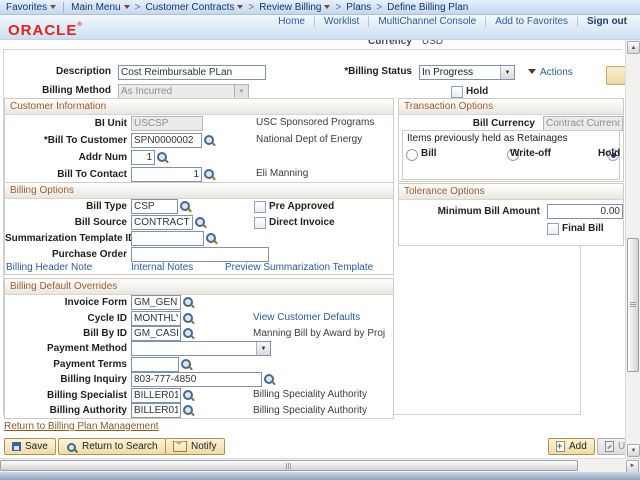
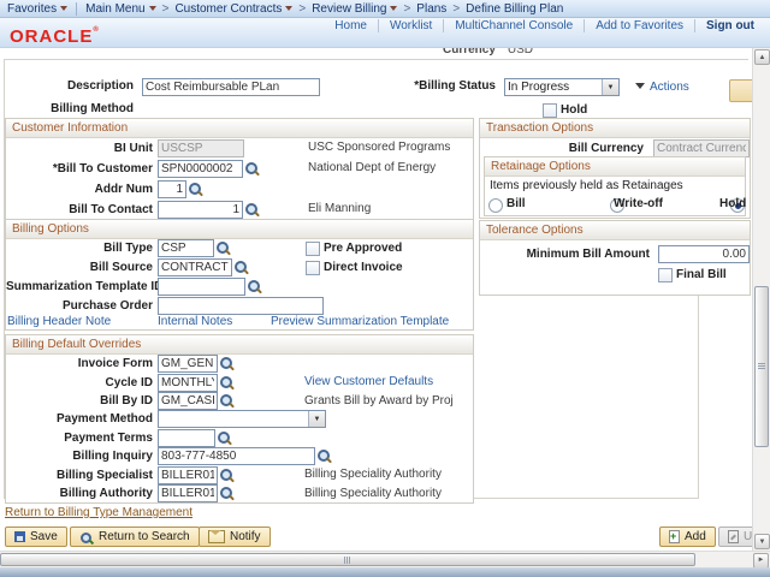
  Favorites
  Main Menu
  >
  Customer Contracts
  >
  Review Billing
  >
  Plans
  >
  Define Billing Plan
  Home
  Worklist
  MultiChannel Console
  Add to Favorites
  Sign out
  ORACLE
  Currency
  USD
  Description
  Cost Reimbursable PLan
  *Billing Status
  In Progress
  Actions
  Billing Method
- As Incurred
  Hold
  Customer Information
  BI Unit
  USCSP
  USC Sponsored Programs
  *Bill To Customer
  SPN0000002
  National Dept of Energy
  Addr Num
  1
  Bill To Contact
  1
  Eli Manning
  Billing Options
  Bill Type
  CSP
  Pre Approved
  Bill Source
  CONTRACT
  Direct Invoice
  Summarization Template I
  Purchase Order
  Billing Header Note
  Internal Notes
  Preview Summarization Template
  Billing Default Overrides
  Invoice Form
  GM_GEN
  Cycle ID
  MONTHL
  View Customer Defaults
  Bill By ID
- Manning Bill by Award by Proj
+ Grants Bill by Award by Proj
  Payment Method
  Payment Terms
  Billing Inquiry
  803-777-4850
  Billing Specialist
  BILLER01
  Billing Speciality Authority
  Billing Authority
  BILLER01
  Billing Speciality Authority
  Transaction Options
  Bill Currency
  Contract Currenc
+ Retainage Options
  Items previously held as Retainages
  Bill
  Write-off
  Hold
  Tolerance Options
  Minimum Bill Amount
  0.00
  Final Bill
- Return to Billing Plan Management
+ Return to Billing Type Management
  Save
  Return to Search
  Notify
  Add
